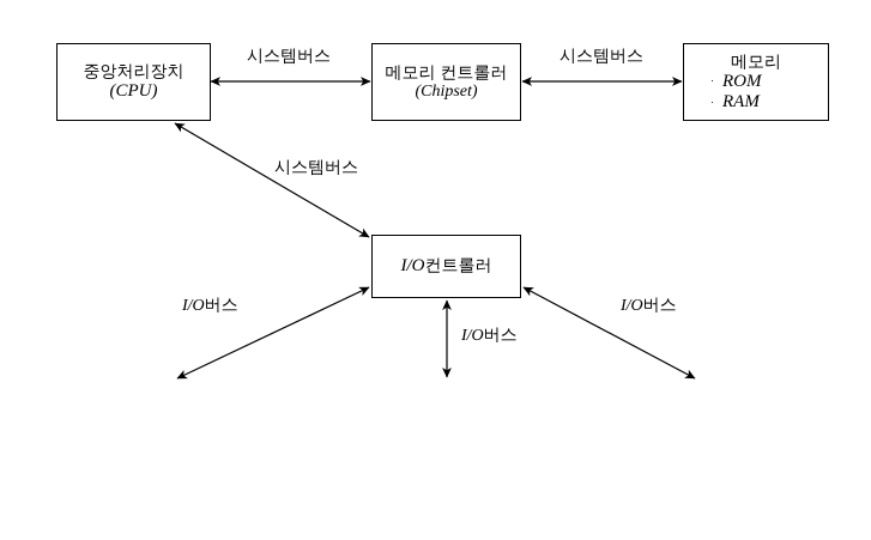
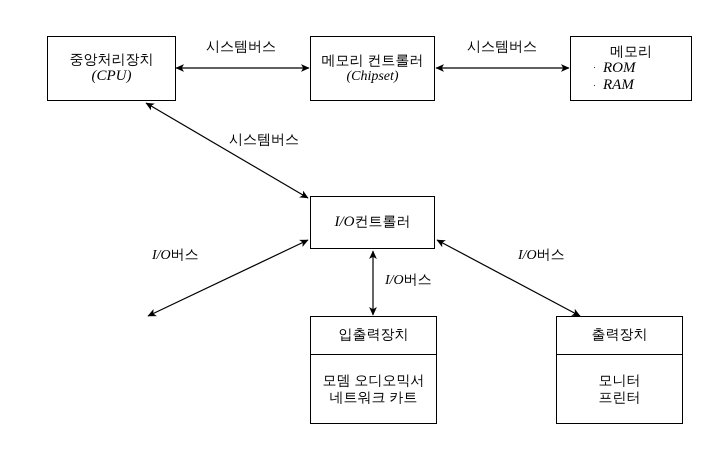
  중앙처리장치
  (CPU)
  메모리 컨트롤러
  (Chipset)
  메모리
  ·
  ROM
  ·
  RAM
  I/O컨트롤러
+ 입출력장치
+ 모뎀 오디오믹서
+ 네트워크 카트
+ 출력장치
+ 모니터
+ 프린터
  시스템버스
  시스템버스
  시스템버스
  I/O버스
  I/O버스
  I/O버스
